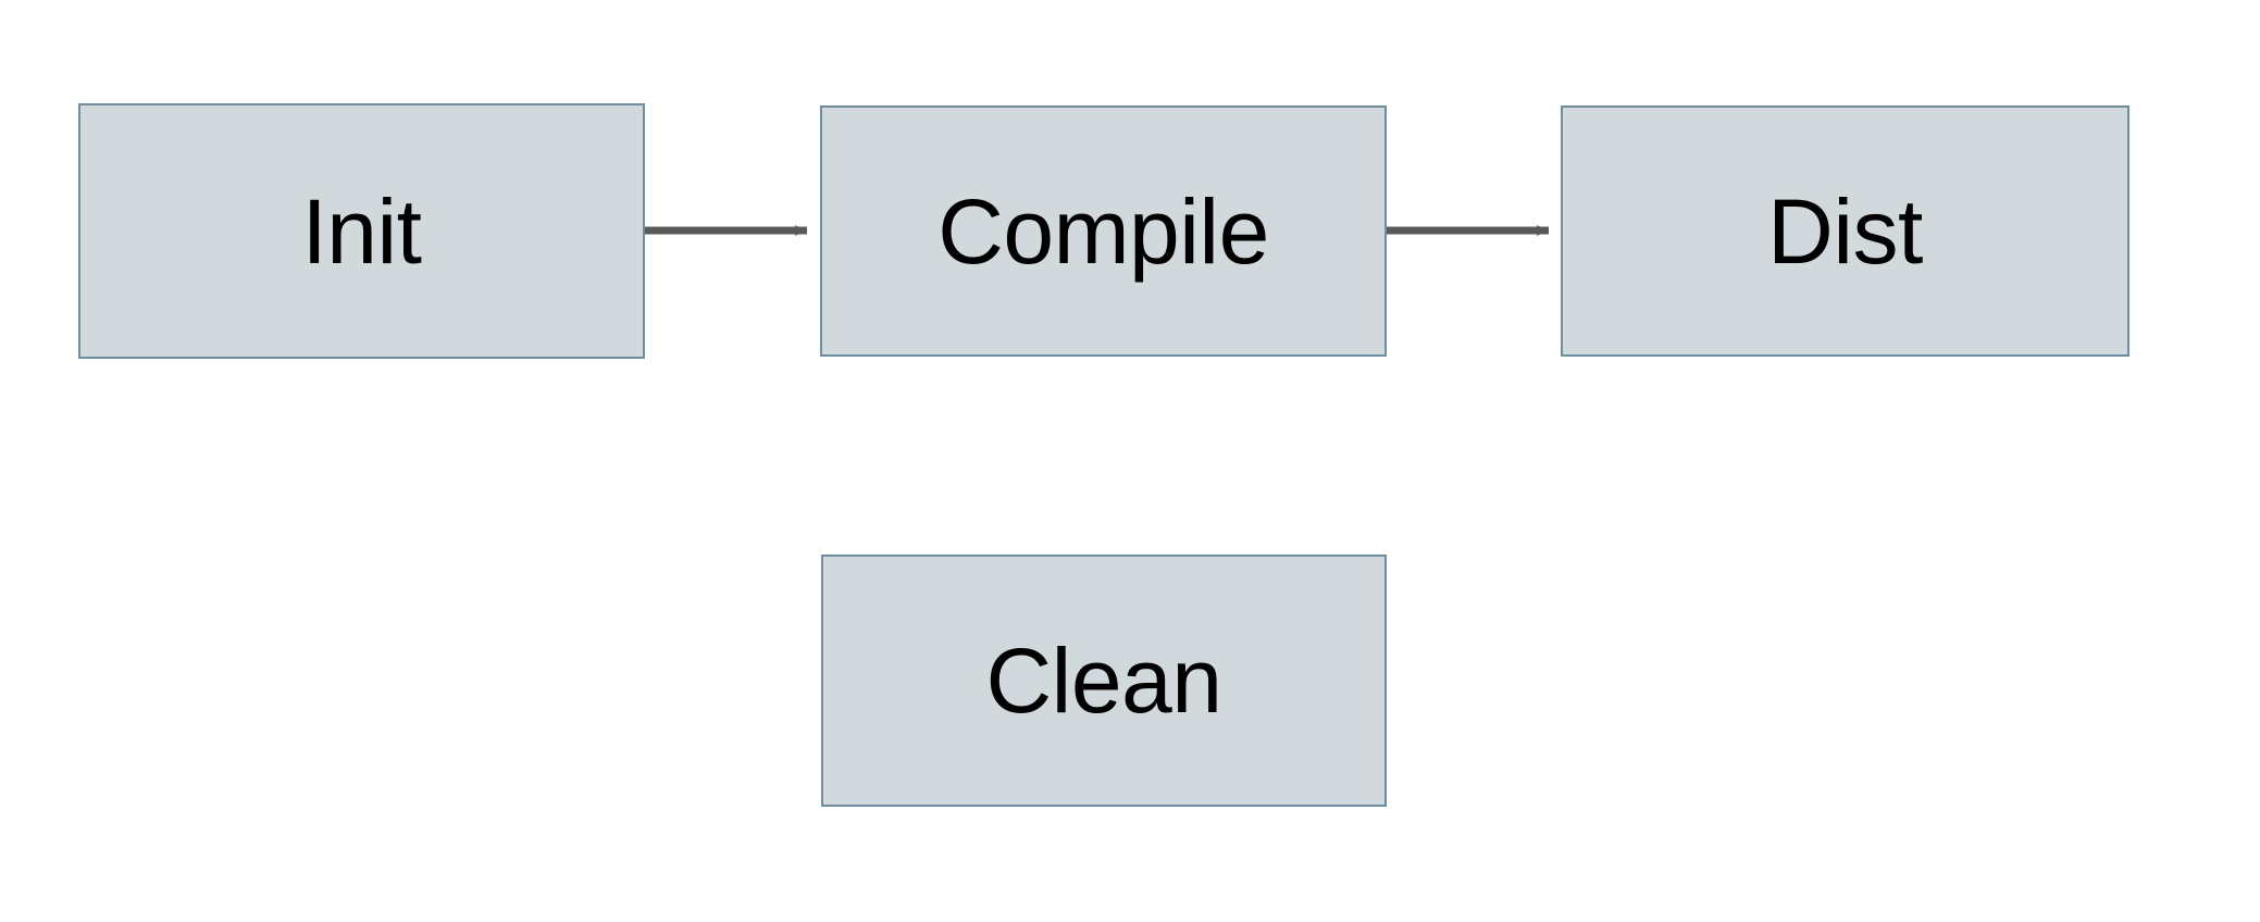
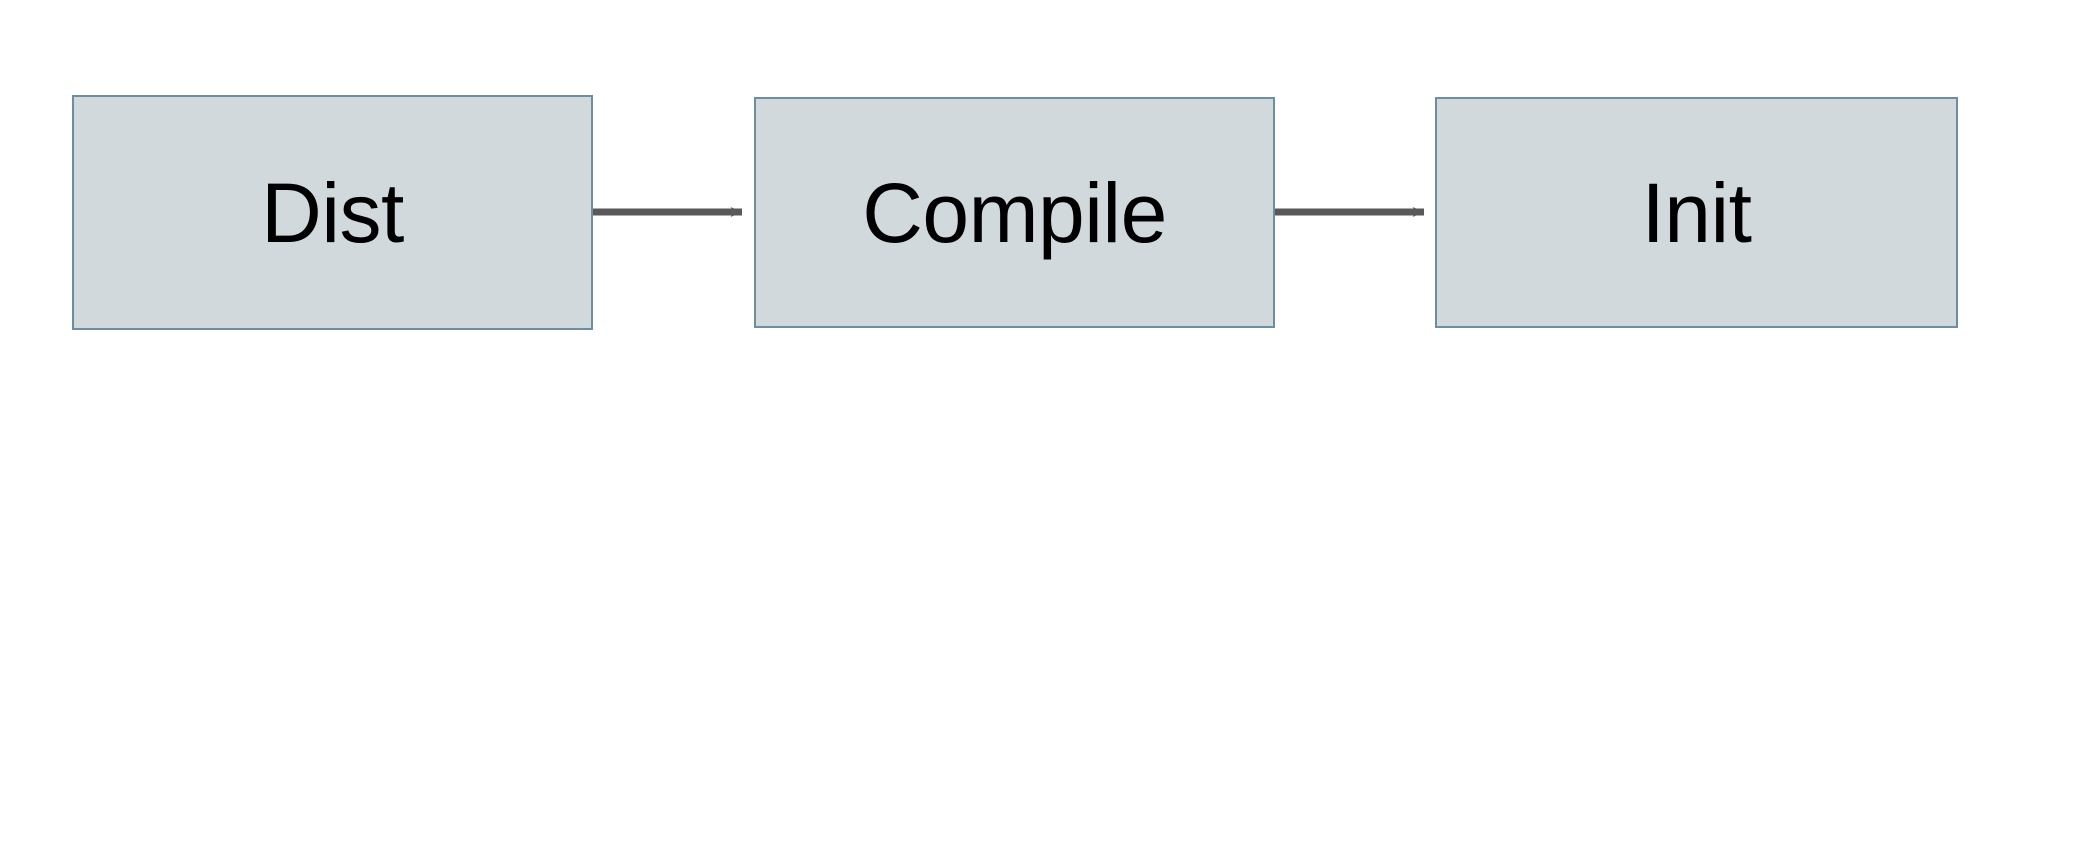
- Init
+ Dist
  Compile
- Dist
+ Init
- Clean
